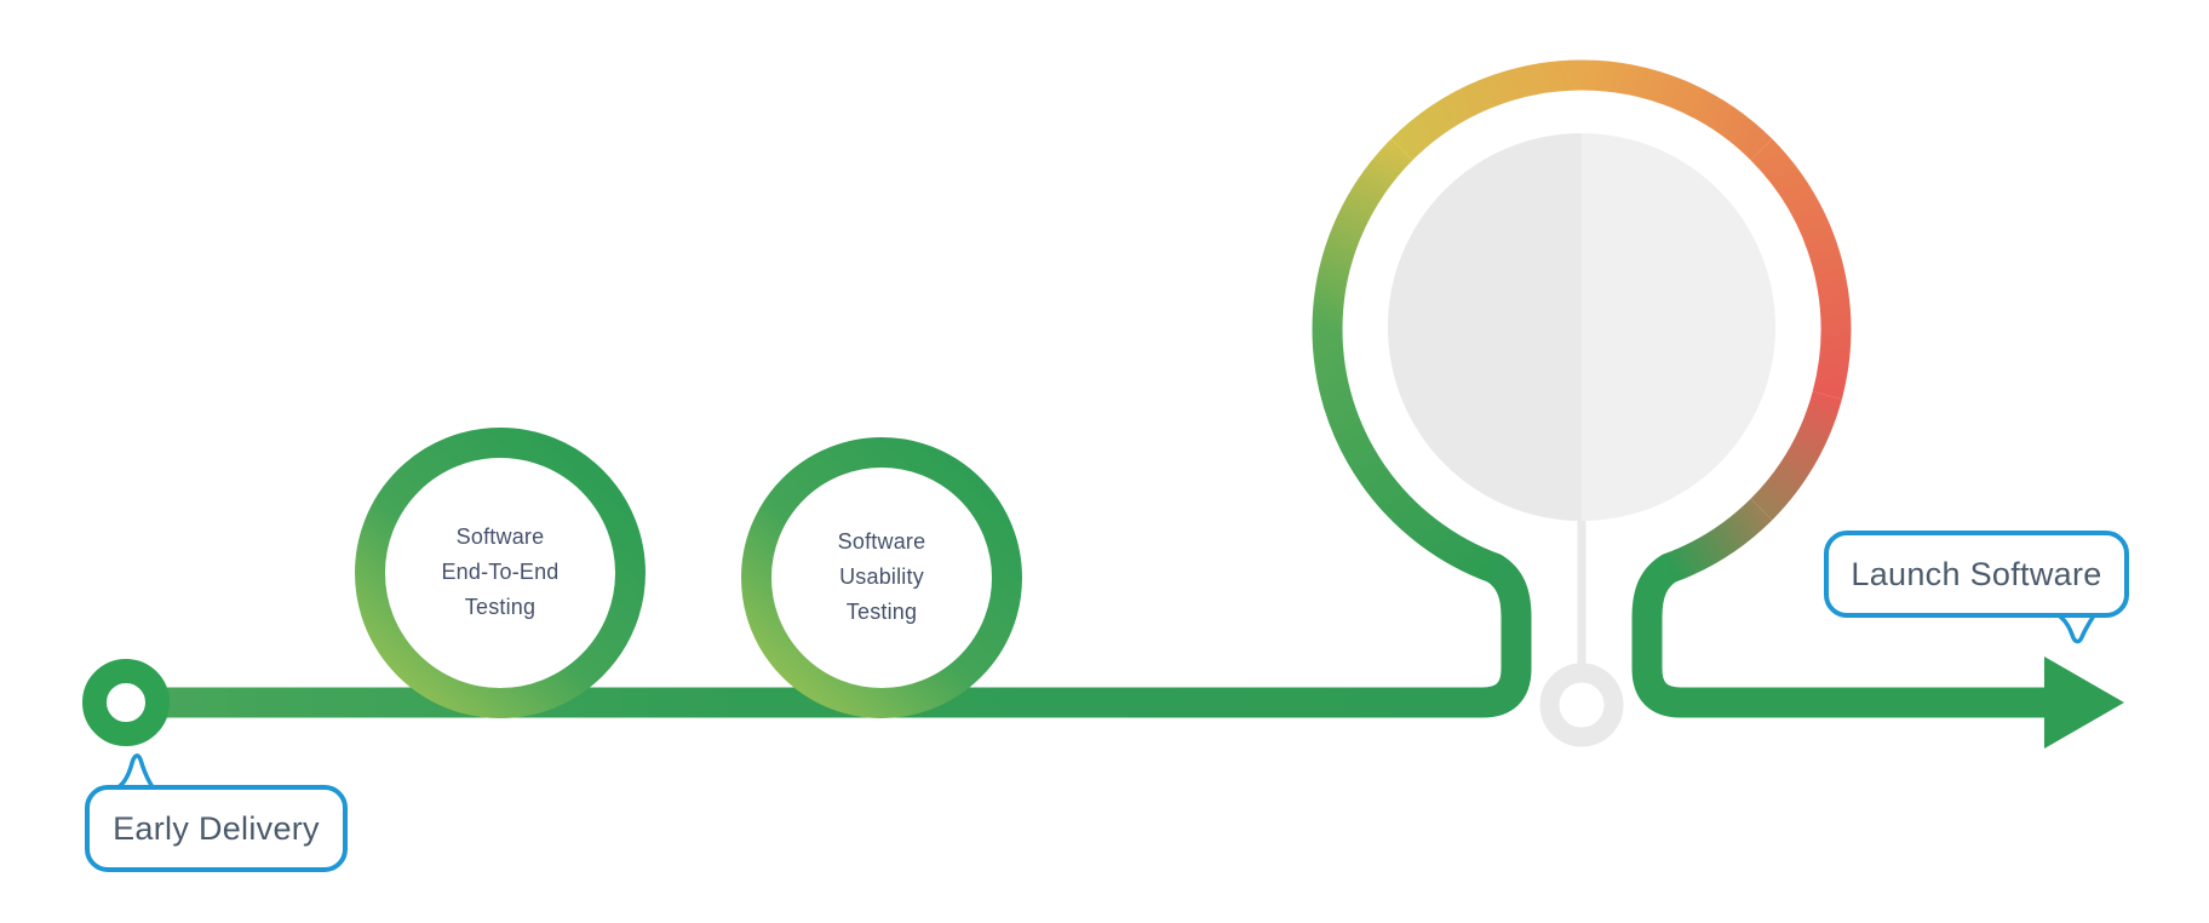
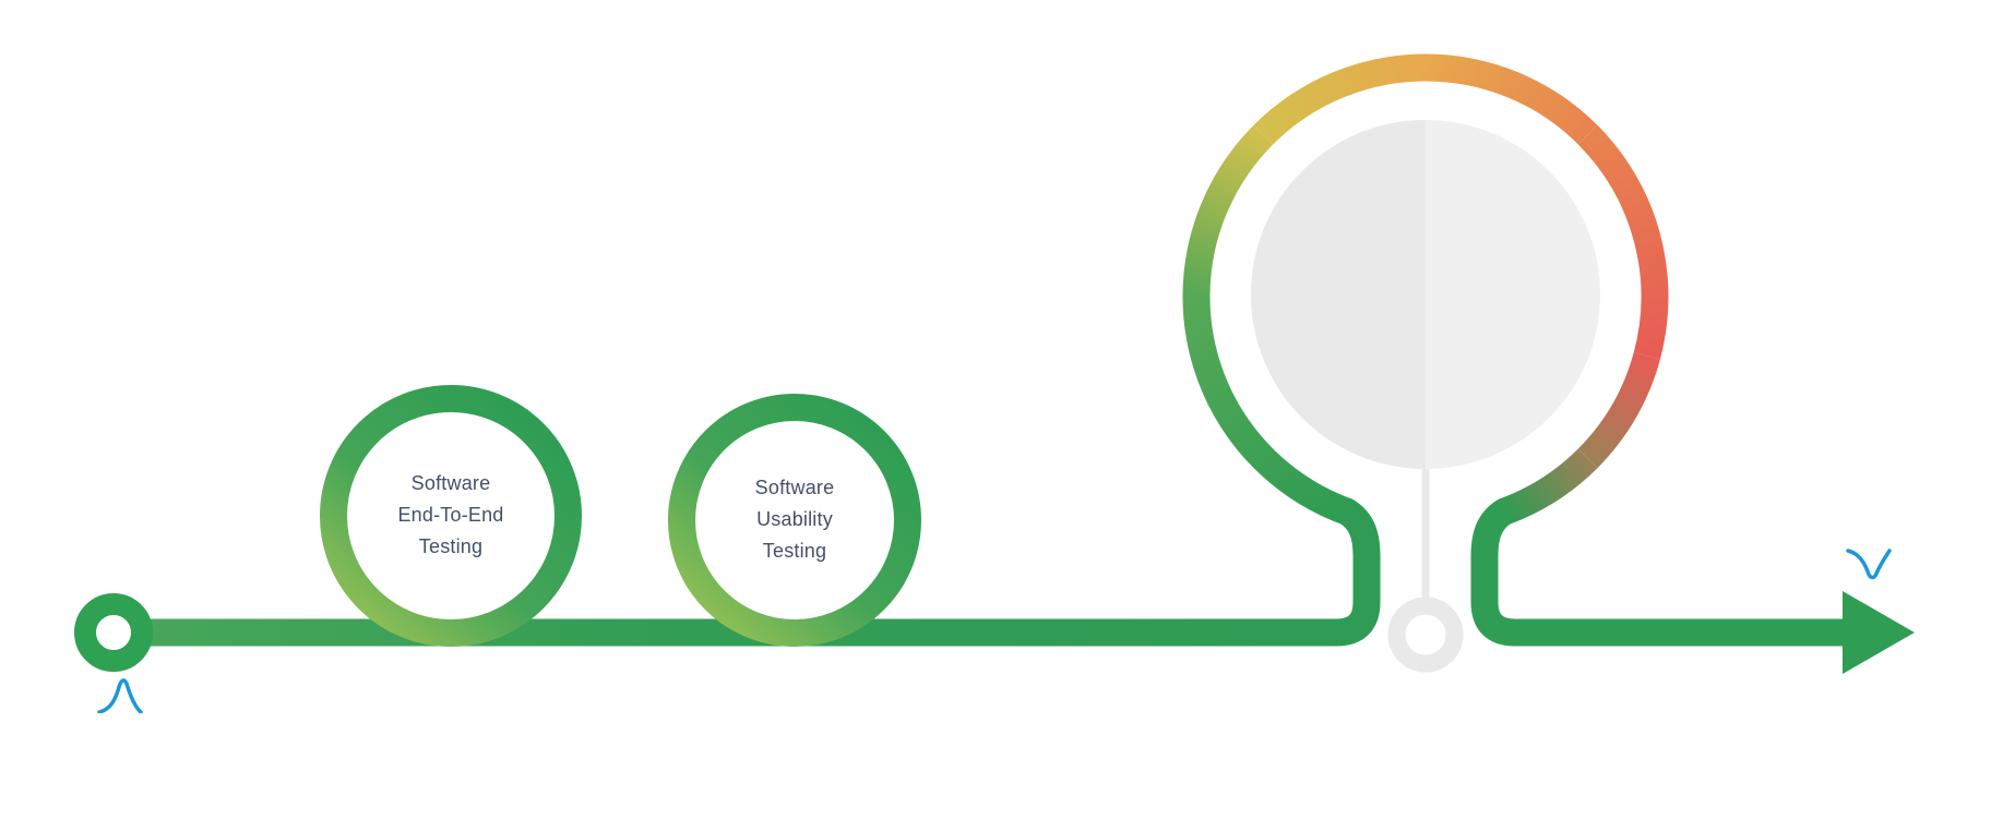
  Software
  End-To-End
  Testing
  Software
  Usability
  Testing
- Early Delivery
- Launch Software
